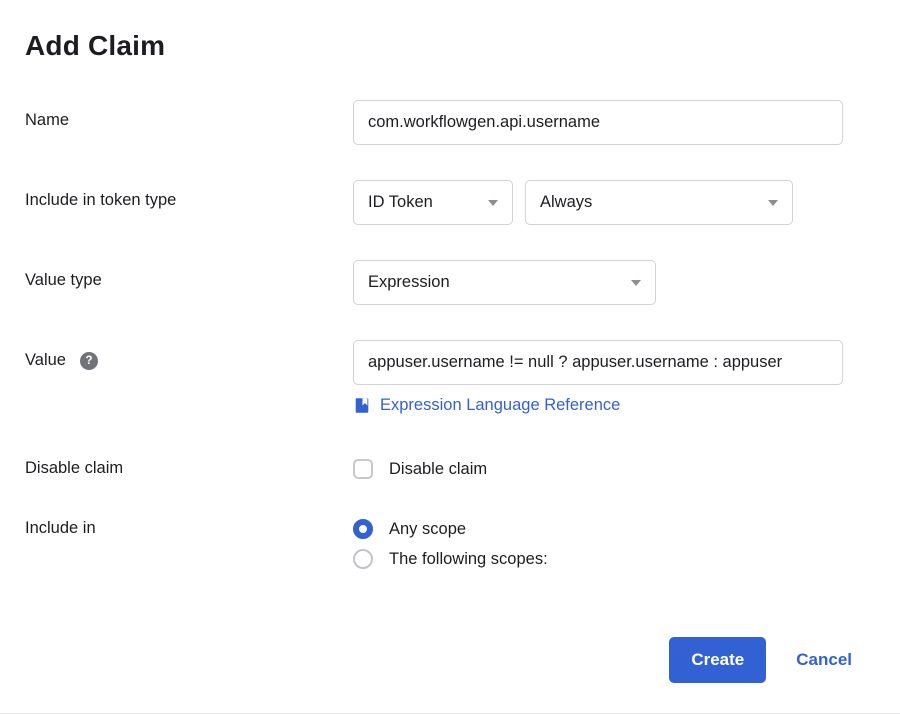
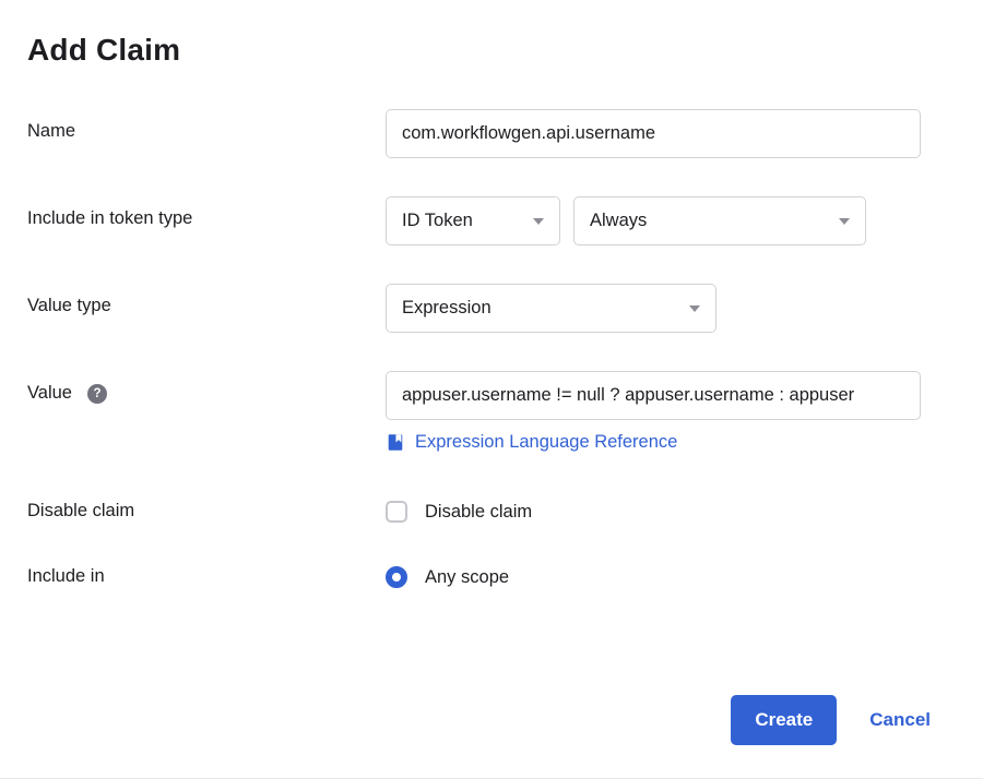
  Add Claim
  Name
  com.workflowgen.api.username
  Include in token type
  ID Token
  Always
  Value type
  Expression
  Value
  ?
  appuser.username != null ? appuser.username : appuser
  Expression Language Reference
  Disable claim
  Disable claim
  Include in
  Any scope
- The following scopes:
  Create
  Cancel
